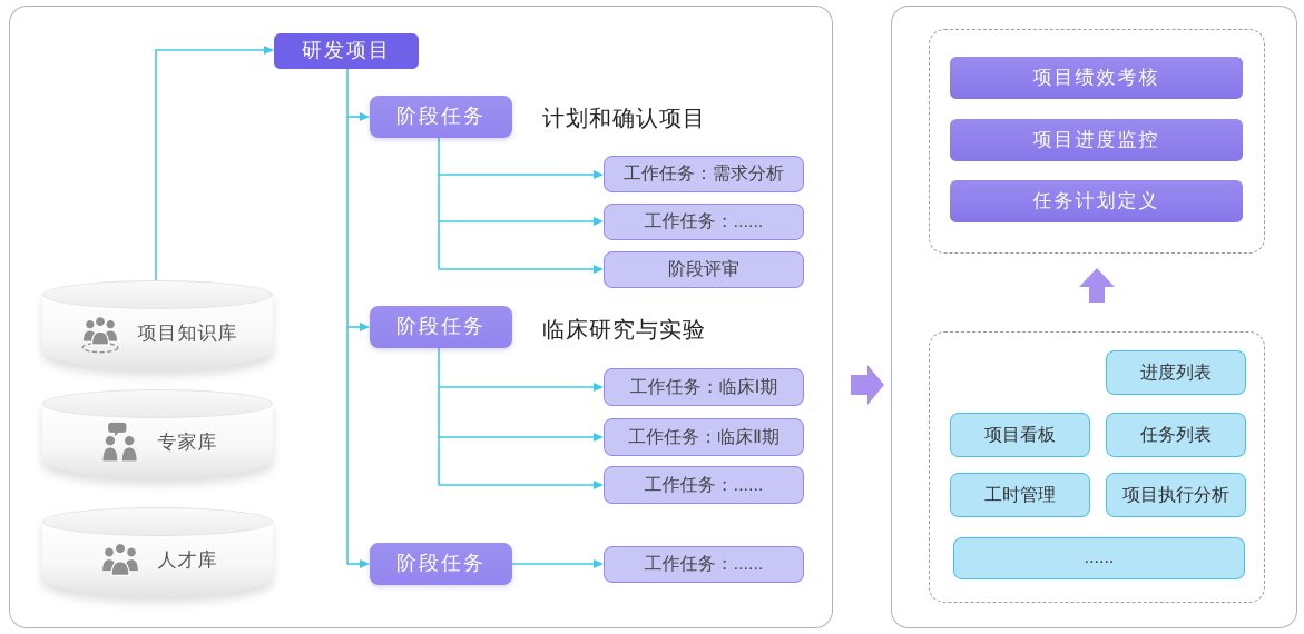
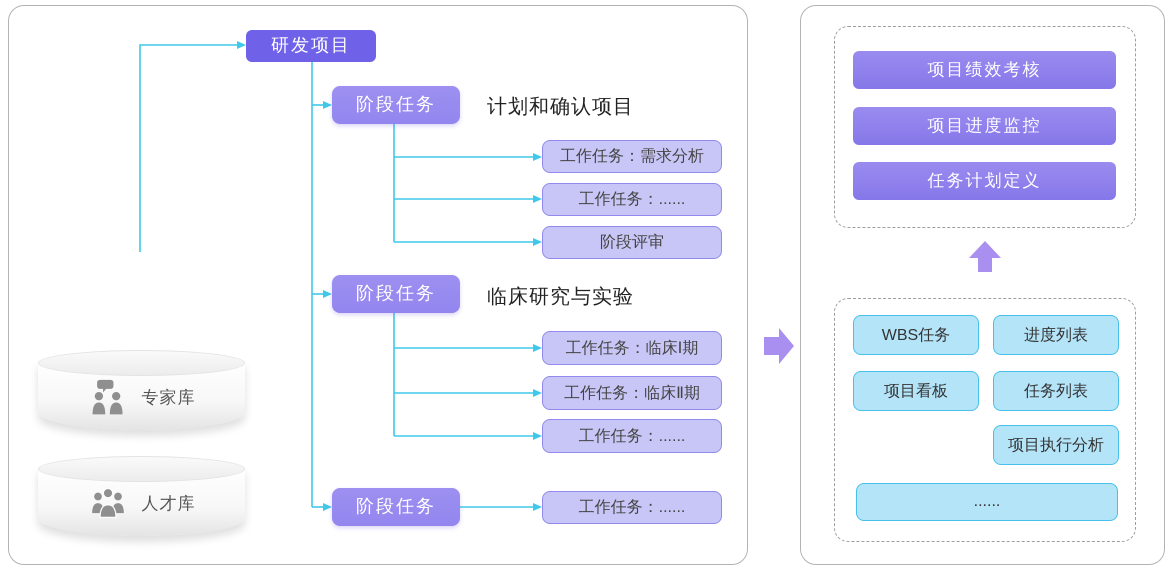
- 项目知识库
  专家库
  人才库
  研发项目
  阶段任务
  计划和确认项目
  阶段任务
  临床研究与实验
  阶段任务
  工作任务：需求分析
  工作任务：......
  阶段评审
  工作任务：临床Ⅰ期
  工作任务：临床Ⅱ期
  工作任务：......
  工作任务：......
  项目绩效考核
  项目进度监控
  任务计划定义
+ WBS任务
  进度列表
  项目看板
  任务列表
- 工时管理
  项目执行分析
  ......
